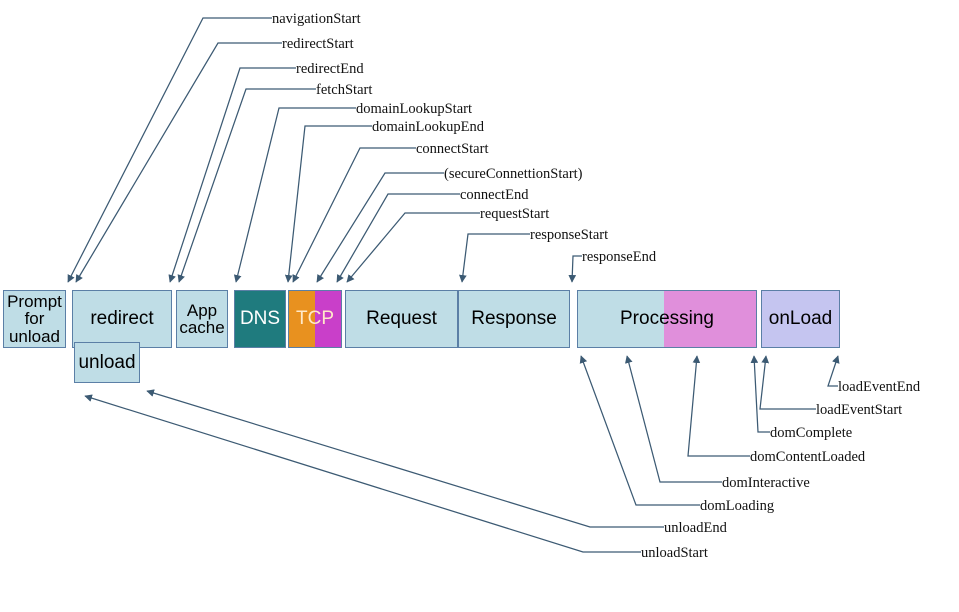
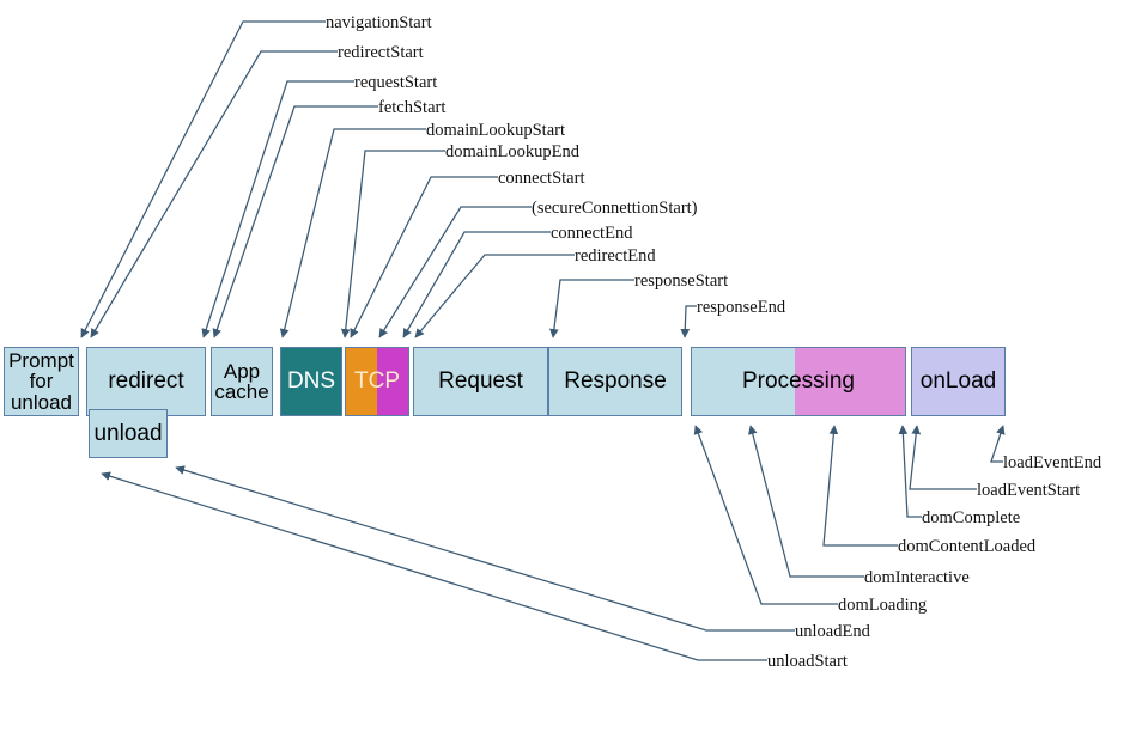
  Prompt
  for
  unload
  redirect
  unload
  App
  cache
  DNS
  TCP
  Request
  Response
  Processing
  onLoad
  navigationStart
  redirectStart
- redirectEnd
+ requestStart
  fetchStart
  domainLookupStart
  domainLookupEnd
  connectStart
  (secureConnettionStart)
  connectEnd
- requestStart
+ redirectEnd
  responseStart
  responseEnd
  loadEventEnd
  loadEventStart
  domComplete
  domContentLoaded
  domInteractive
  domLoading
  unloadEnd
  unloadStart
